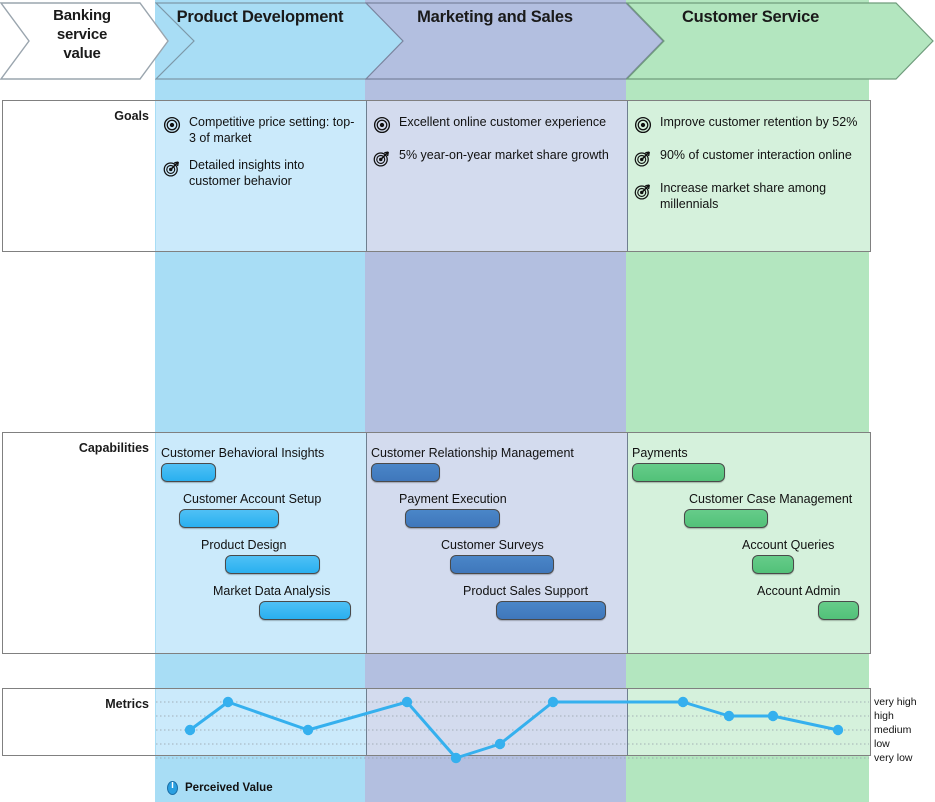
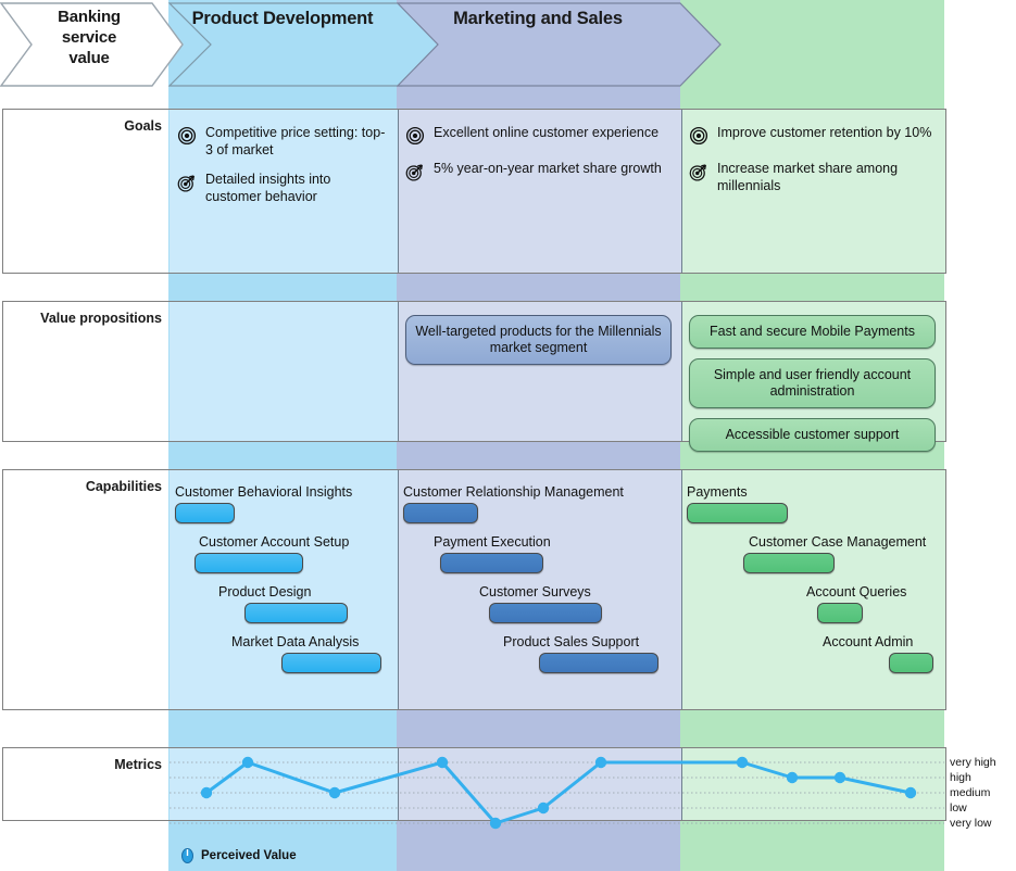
  Banking
  service
  value
  Product Development
  Marketing and Sales
- Customer Service
  Goals
  Competitive price setting: top-3 of market
  Detailed insights into customer behavior
  Excellent online customer experience
  5% year-on-year market share growth
- Improve customer retention by 52%
+ Improve customer retention by 10%
- 90% of customer interaction online
  Increase market share among millennials
+ Value propositions
+ Well-targeted products for the Millennials market segment
+ Fast and secure Mobile Payments
+ Simple and user friendly account administration
+ Accessible customer support
  Capabilities
  Customer Behavioral Insights
  Customer Account Setup
  Product Design
  Market Data Analysis
  Customer Relationship Management
  Payment Execution
  Customer Surveys
  Product Sales Support
  Payments
  Customer Case Management
  Account Queries
  Account Admin
  Metrics
  very high
  high
  medium
  low
  very low
  Perceived Value
